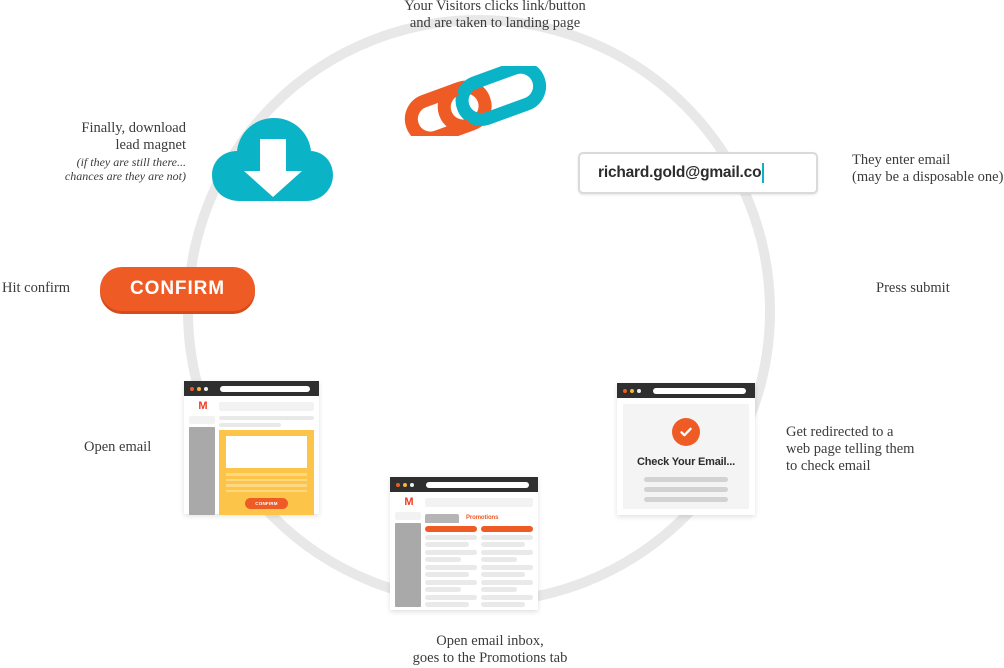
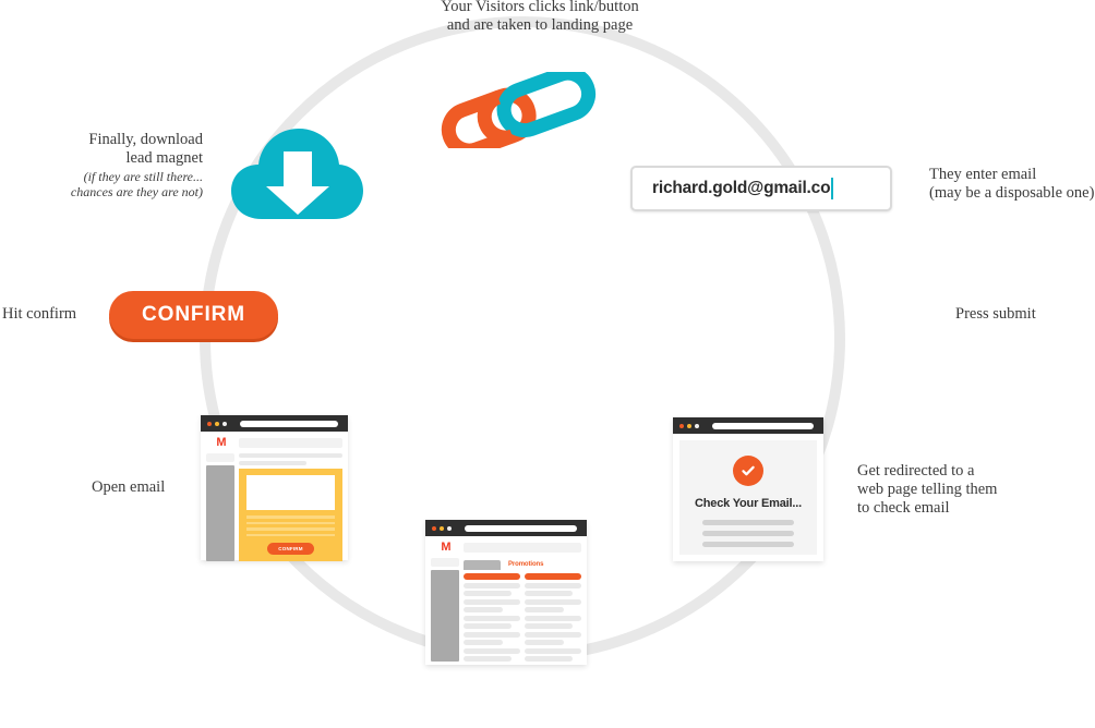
  Your Visitors clicks link/button
  and are taken to landing page
  Finally, download
  lead magnet
  (if they are still there...
  chances are they are not)
  They enter email
  (may be a disposable one)
  Press submit
  Hit confirm
  Get redirected to a
  web page telling them
  to check email
  Open email
- Open email inbox,
- goes to the Promotions tab
  richard.gold@gmail.co
  CONFIRM
  Check Your Email...
  M
  M
